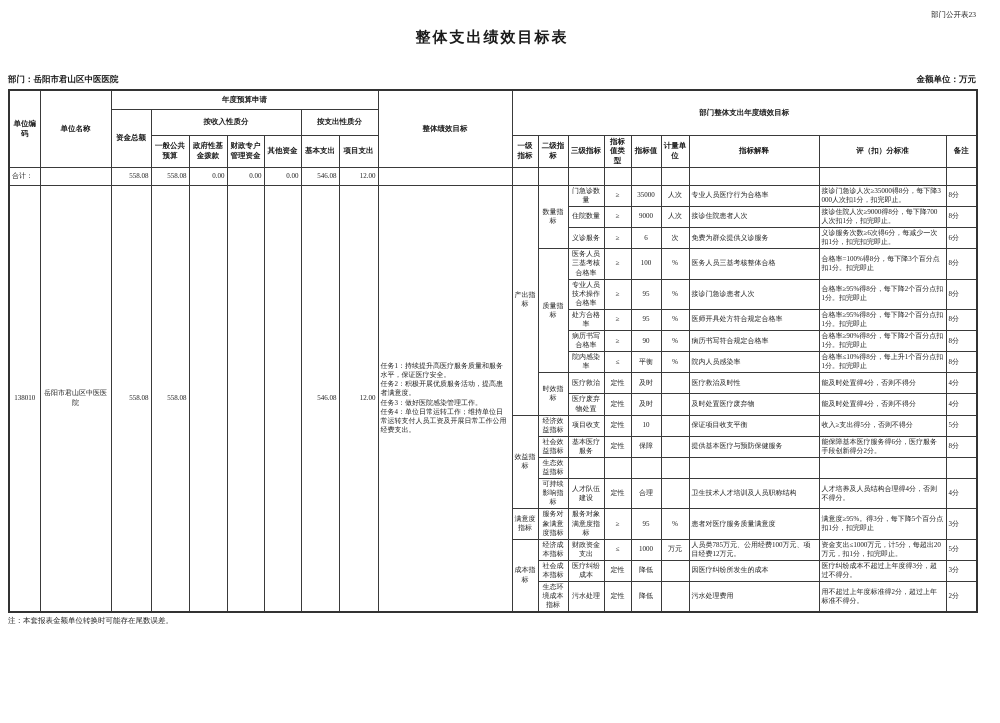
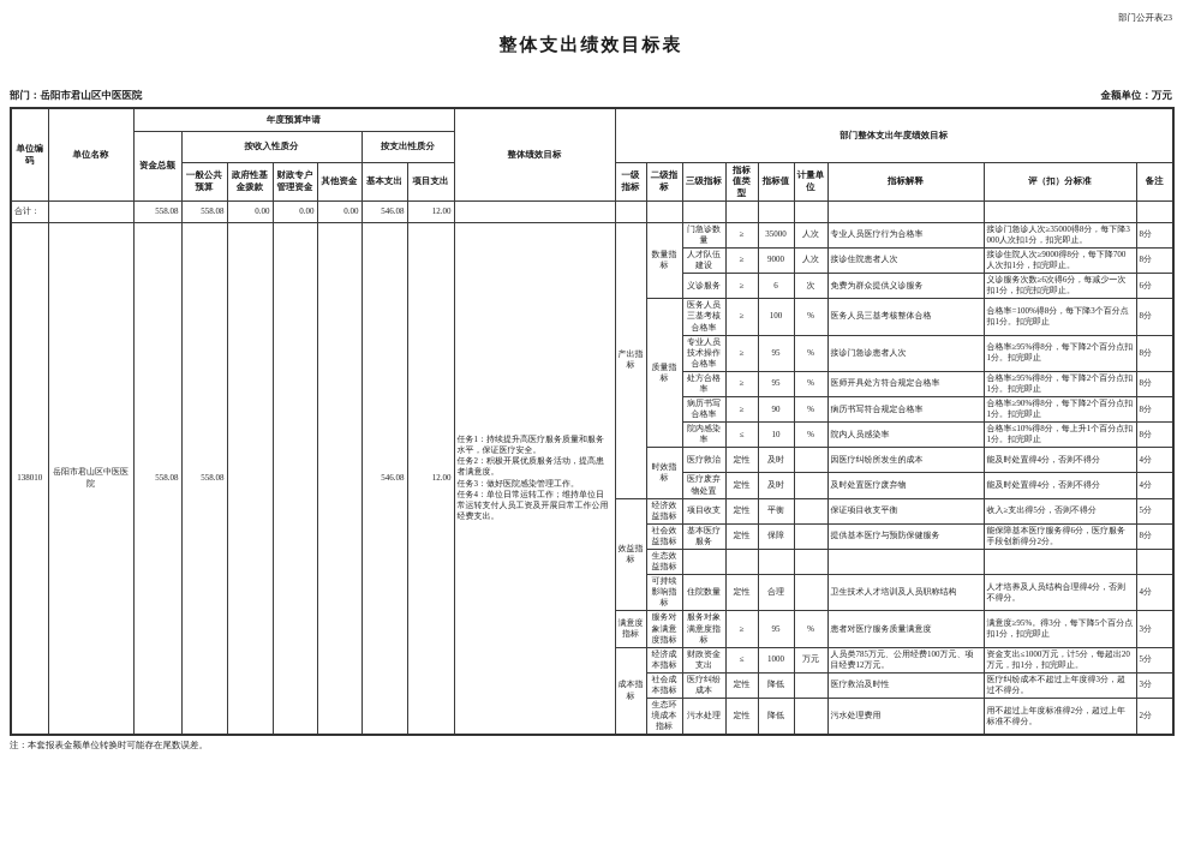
  部门公开表23
  整体支出绩效目标表
  部门：岳阳市君山区中医医院
  金额单位：万元
  单位编码	单位名称	年度预算申请	整体绩效目标	部门整体支出年度绩效目标
  资金总额	按收入性质分	按支出性质分
  一般公共预算	政府性基金拨款	财政专户管理资金	其他资金	基本支出	项目支出	一级指标	二级指标	三级指标	指标值类型	指标值	计量单位	指标解释	评（扣）分标准	备注
  合计：		558.08	558.08	0.00	0.00	0.00	546.08	12.00
  138010	岳阳市君山区中医医院	558.08	558.08				546.08	12.00	任务1：持续提升高医疗服务质量和服务水平，保证医疗安全。 任务2：积极开展优质服务活动，提高患者满意度。 任务3：做好医院感染管理工作。 任务4：单位日常运转工作；维持单位日常运转支付人员工资及开展日常工作公用经费支出。	产出指标	数量指标	门急诊数量	≥	35000	人次	专业人员医疗行为合格率	接诊门急诊人次≥35000得8分，每下降3000人次扣1分，扣完即止。	8分
- 住院数量	≥	9000	人次	接诊住院患者人次	接诊住院人次≥9000得8分，每下降700人次扣1分，扣完即止。	8分
+ 人才队伍建设	≥	9000	人次	接诊住院患者人次	接诊住院人次≥9000得8分，每下降700人次扣1分，扣完即止。	8分
  义诊服务	≥	6	次	免费为群众提供义诊服务	义诊服务次数≥6次得6分，每减少一次扣1分，扣完扣完即止。	6分
  专业人员技术操作合格率	≥	95	%	接诊门急诊患者人次	合格率≥95%得8分，每下降2个百分点扣1分。扣完即止	8分
  处方合格率	≥	95	%	医师开具处方符合规定合格率	合格率≥95%得8分，每下降2个百分点扣1分。扣完即止	8分
  病历书写合格率	≥	90	%	病历书写符合规定合格率	合格率≥90%得8分，每下降2个百分点扣1分。扣完即止	8分
- 院内感染率	≤	平衡	%	院内人员感染率	合格率≤10%得8分，每上升1个百分点扣1分。扣完即止	8分
+ 院内感染率	≤	10	%	院内人员感染率	合格率≤10%得8分，每上升1个百分点扣1分。扣完即止	8分
- 时效指标	医疗救治	定性	及时		医疗救治及时性	能及时处置得4分，否则不得分	4分
+ 时效指标	医疗救治	定性	及时		因医疗纠纷所发生的成本	能及时处置得4分，否则不得分	4分
  医疗废弃物处置	定性	及时		及时处置医疗废弃物	能及时处置得4分，否则不得分	4分
- 效益指标	经济效益指标	项目收支	定性	10		保证项目收支平衡	收入≥支出得5分，否则不得分	5分
+ 效益指标	经济效益指标	项目收支	定性	平衡		保证项目收支平衡	收入≥支出得5分，否则不得分	5分
  社会效益指标	基本医疗服务	定性	保障		提供基本医疗与预防保健服务	能保障基本医疗服务得6分，医疗服务手段创新得分2分。	8分
  生态效益指标
- 可持续影响指标	人才队伍建设	定性	合理		卫生技术人才培训及人员职称结构	人才培养及人员结构合理得4分，否则不得分。	4分
+ 可持续影响指标	住院数量	定性	合理		卫生技术人才培训及人员职称结构	人才培养及人员结构合理得4分，否则不得分。	4分
  满意度指标	服务对象满意度指标	服务对象满意度指标	≥	95	%	患者对医疗服务质量满意度	满意度≥95%。得3分，每下降5个百分点扣1分，扣完即止	3分
  成本指标	经济成本指标	财政资金支出	≤	1000	万元	人员类785万元、公用经费100万元、项目经费12万元。	资金支出≤1000万元，计5分，每超出20万元，扣1分，扣完即止。	5分
- 社会成本指标	医疗纠纷成本	定性	降低		因医疗纠纷所发生的成本	医疗纠纷成本不超过上年度得3分，超过不得分。	3分
+ 社会成本指标	医疗纠纷成本	定性	降低		医疗救治及时性	医疗纠纷成本不超过上年度得3分，超过不得分。	3分
  生态环境成本指标	污水处理	定性	降低		污水处理费用	用不超过上年度标准得2分，超过上年标准不得分。	2分
  注：本套报表金额单位转换时可能存在尾数误差。
